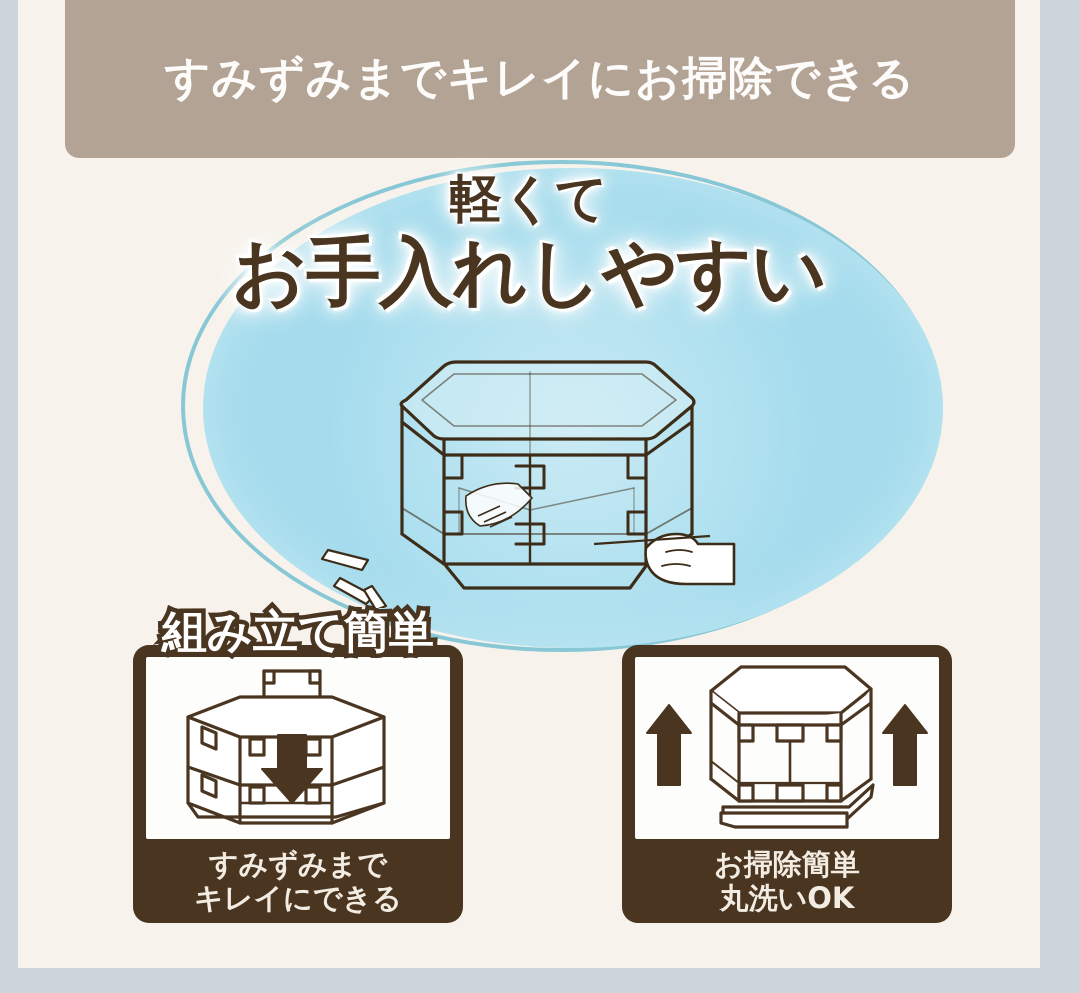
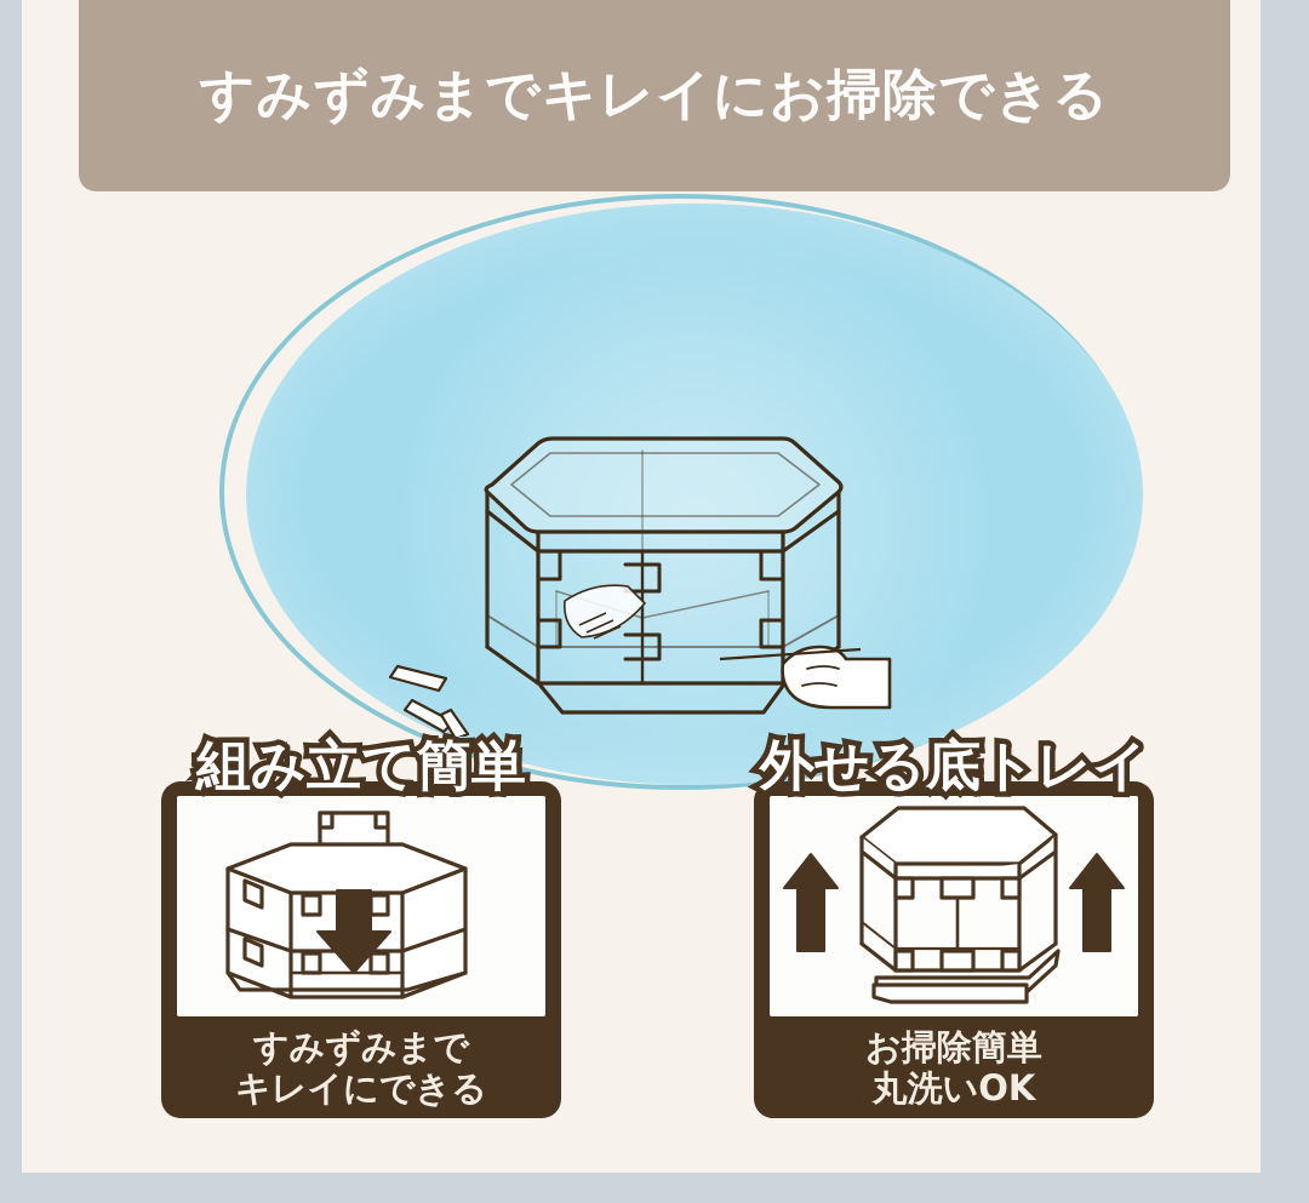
  すみずみまでキレイにお掃除できる
- 軽くて
- お手入れしやすい
  組み立て簡単
  すみずみまで
  キレイにできる
+ 外せる底トレイ
  お掃除簡単
  丸洗いOK
